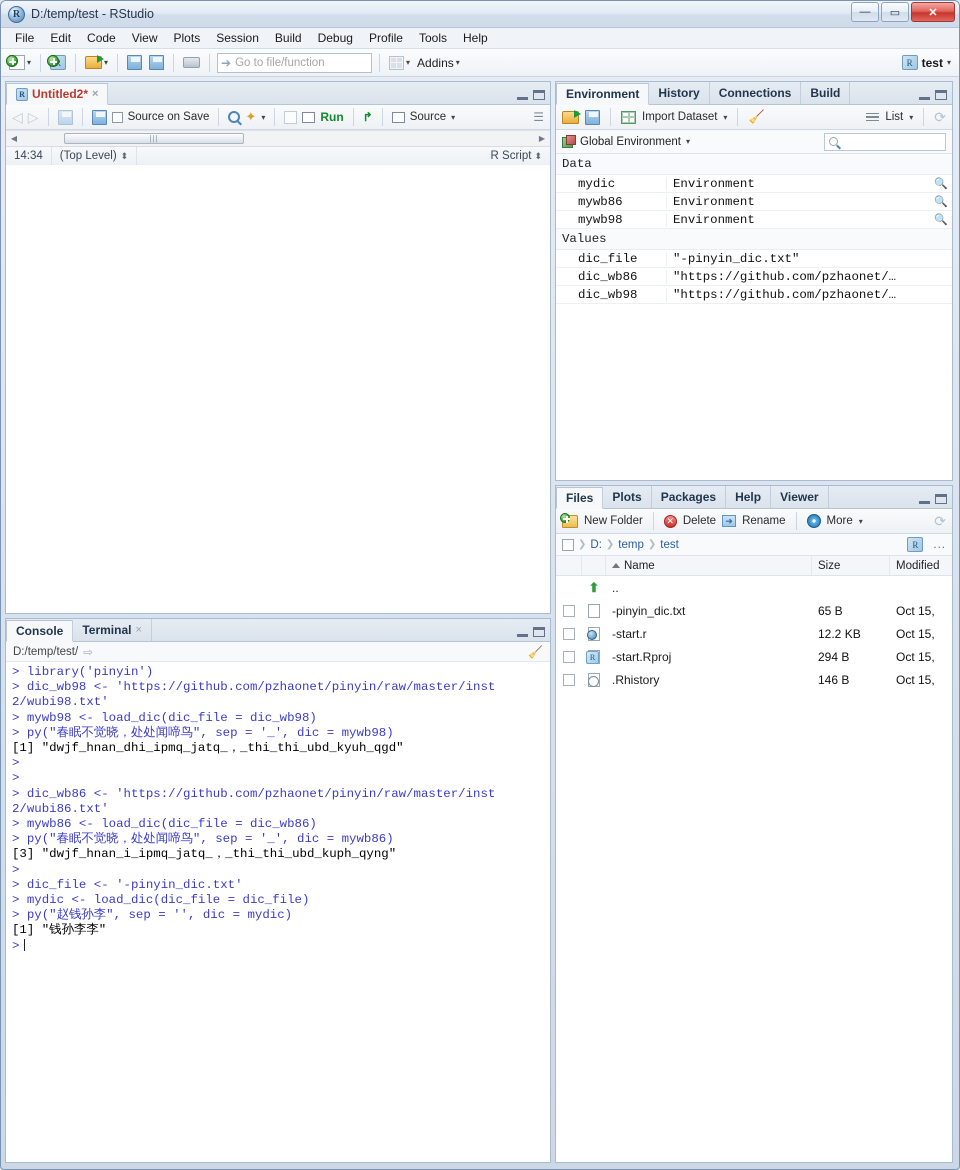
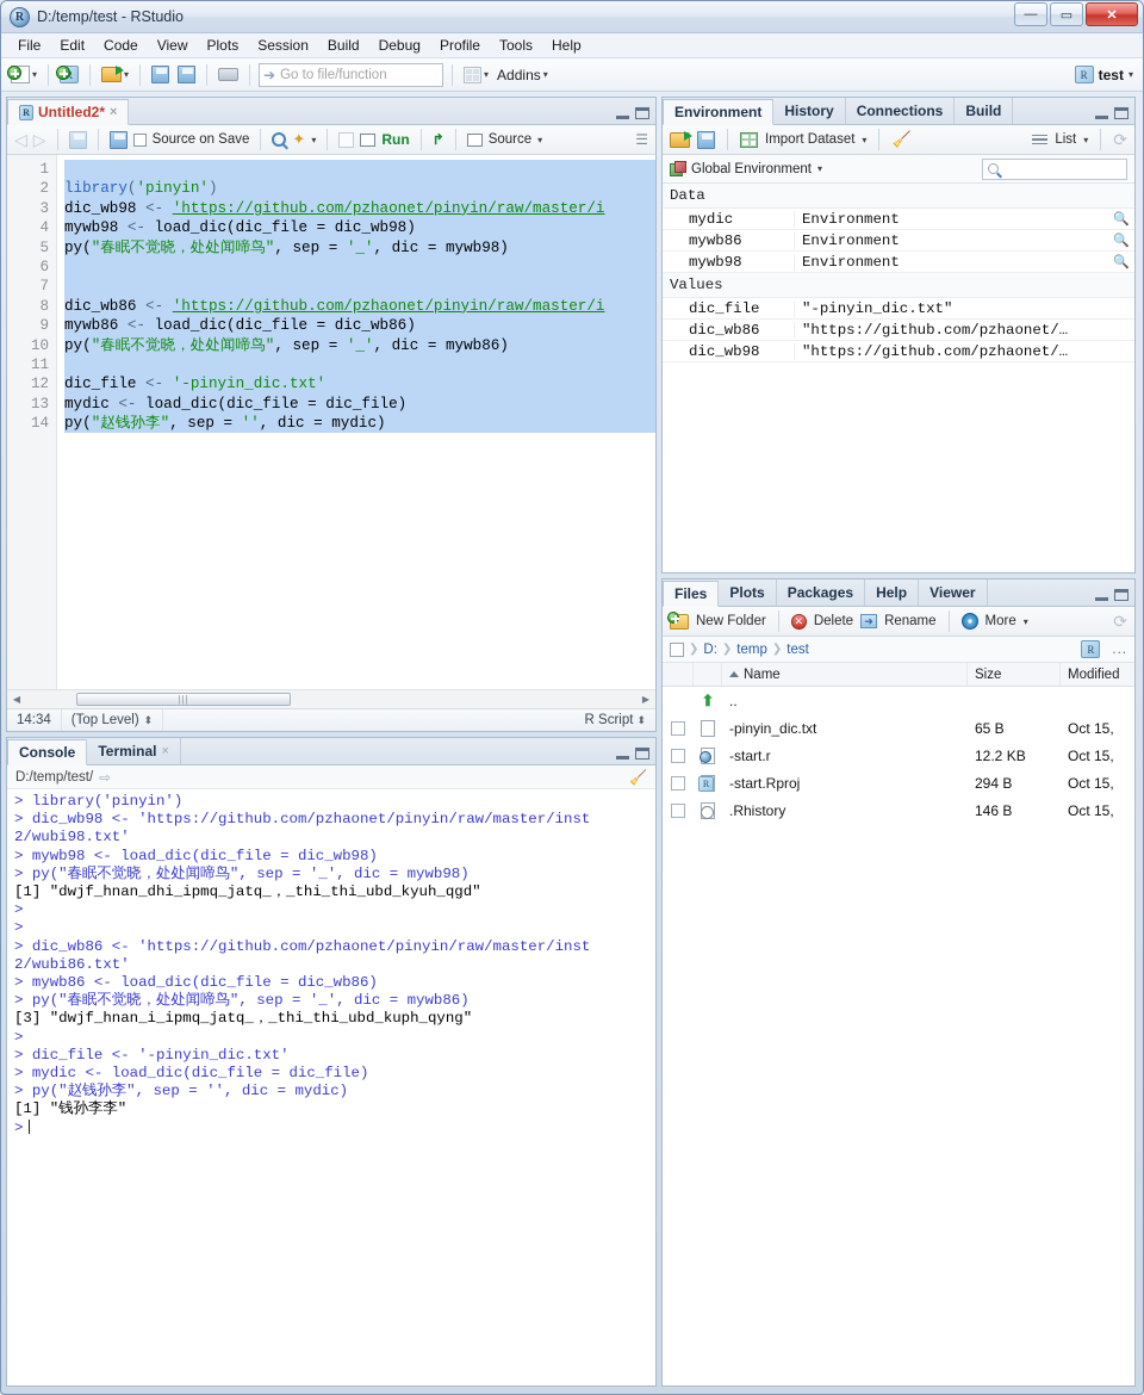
  R
  D:/temp/test - RStudio
  —
  ▭
  ✕
  File
  Edit
  Code
  View
  Plots
  Session
  Build
  Debug
  Profile
  Tools
  Help
  ▾
  R
  ▾
  ➔
  Go to file/function
  ▾
  Addins
  ▾
  R
  test
  ▾
  R
  Untitled2*
  ×
  ◁
  ▷
  Source on Save
  ✦
  ▾
  Run
  ↱
  Source
  ▾
  ☰
+ 1
+ 2
+ 3
+ 4
+ 5
+ 6
+ 7
+ 8
+ 9
+ 10
+ 11
+ 12
+ 13
+ 14
+ library('pinyin')
+ dic_wb98 <- 'https://github.com/pzhaonet/pinyin/raw/master/i
+ mywb98 <- load_dic(dic_file = dic_wb98)
+ py("春眠不觉晓，处处闻啼鸟", sep = '_', dic = mywb98)
+ dic_wb86 <- 'https://github.com/pzhaonet/pinyin/raw/master/i
+ mywb86 <- load_dic(dic_file = dic_wb86)
+ py("春眠不觉晓，处处闻啼鸟", sep = '_', dic = mywb86)
+ dic_file <- '-pinyin_dic.txt'
+ mydic <- load_dic(dic_file = dic_file)
+ py("赵钱孙李", sep = '', dic = mydic)
  ◀
  |||
  ▶
  14:34
  (Top Level)
  ⬍
  R Script
  ⬍
  Console
  Terminal
  ×
  D:/temp/test/
  ⇨
  🧹
  > library('pinyin')
  > dic_wb98 <- 'https://github.com/pzhaonet/pinyin/raw/master/inst
  2/wubi98.txt'
  > mywb98 <- load_dic(dic_file = dic_wb98)
  > py("春眠不觉晓，处处闻啼鸟", sep = '_', dic = mywb98)
  [1] "dwjf_hnan_dhi_ipmq_jatq_，_thi_thi_ubd_kyuh_qgd"
  >
  >
  > dic_wb86 <- 'https://github.com/pzhaonet/pinyin/raw/master/inst
  2/wubi86.txt'
  > mywb86 <- load_dic(dic_file = dic_wb86)
  > py("春眠不觉晓，处处闻啼鸟", sep = '_', dic = mywb86)
  [3] "dwjf_hnan_i_ipmq_jatq_，_thi_thi_ubd_kuph_qyng"
  >
  > dic_file <- '-pinyin_dic.txt'
  > mydic <- load_dic(dic_file = dic_file)
  > py("赵钱孙李", sep = '', dic = mydic)
  [1] "钱孙李李"
  >
  Environment
  History
  Connections
  Build
  Import Dataset
  ▾
  🧹
  List
  ▾
  ⟳
  Global Environment
  ▾
  Data
  mydic
  Environment
  🔍
  mywb86
  Environment
  🔍
  mywb98
  Environment
  🔍
  Values
  dic_file
  "-pinyin_dic.txt"
  dic_wb86
  "https://github.com/pzhaonet/…
  dic_wb98
  "https://github.com/pzhaonet/…
  Files
  Plots
  Packages
  Help
  Viewer
  New Folder
  ✕
  Delete
  ➜
  Rename
  More
  ▾
  ⟳
  ❯
  D:
  ❯
  temp
  ❯
  test
  R
  ...
  Name
  Size
  Modified
  ⬆
  ..
  -pinyin_dic.txt
  65 B
  Oct 15,
  -start.r
  12.2 KB
  Oct 15,
  -start.Rproj
  294 B
  Oct 15,
  .Rhistory
  146 B
  Oct 15,
